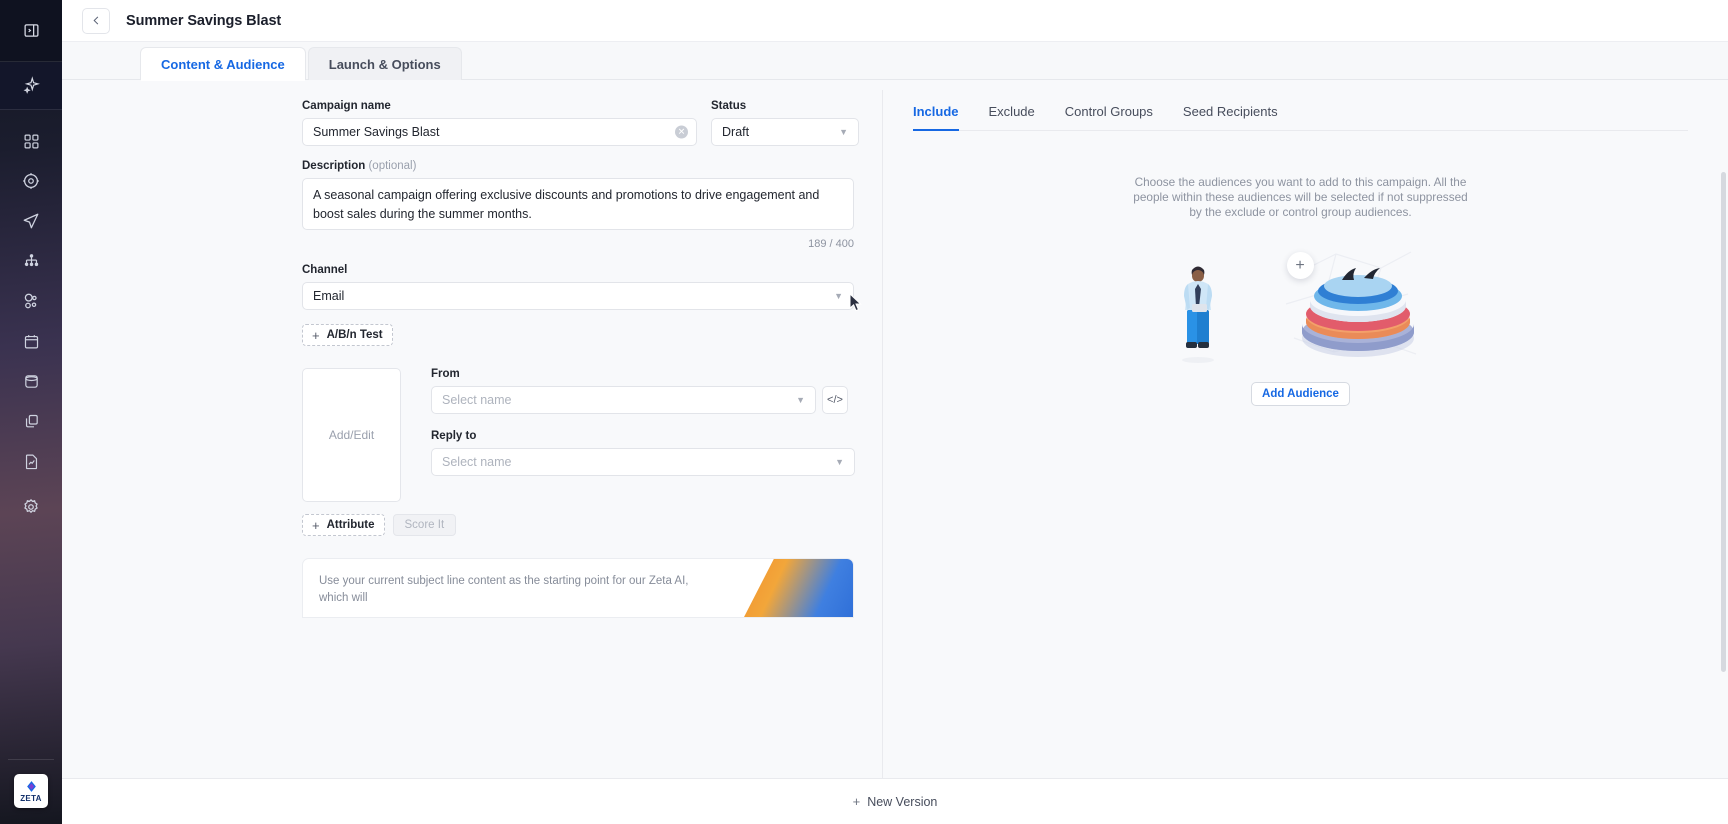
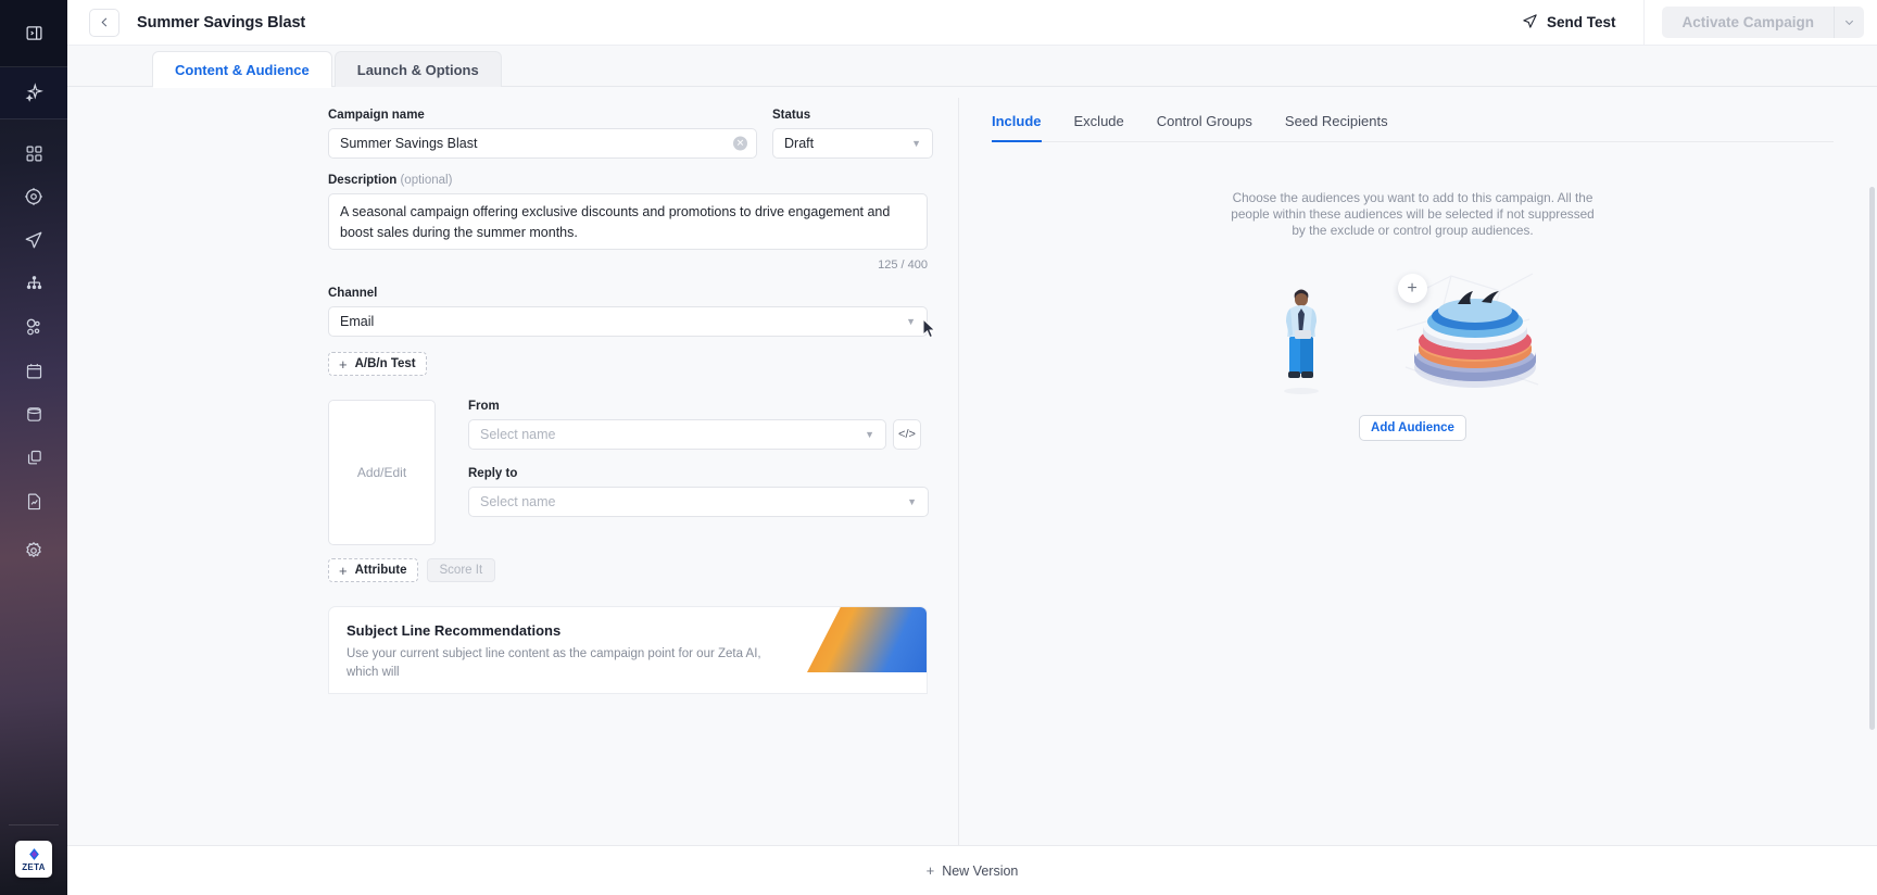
  ZETA
  Summer Savings Blast
+ Send Test
+ Activate Campaign
  Content & Audience
  Launch & Options
  Campaign name
  Summer Savings Blast
  ✕
  Status
  Draft
  ▼
  Description (optional)
- 189 / 400
+ 125 / 400
  Channel
  Email
  ▼
  +
  A/B/n Test
  Add/Edit
  From
  Select name
  ▼
  </>
  Reply to
  Select name
  ▼
  +
  Attribute
  Score It
+ Subject Line Recommendations
- Use your current subject line content as the starting point for our Zeta AI, which will
+ Use your current subject line content as the campaign point for our Zeta AI, which will
  Include
  Exclude
  Control Groups
  Seed Recipients
  Choose the audiences you want to add to this campaign. All the people within these audiences will be selected if not suppressed by the exclude or control group audiences.
  +
  Add Audience
  +
  New Version
